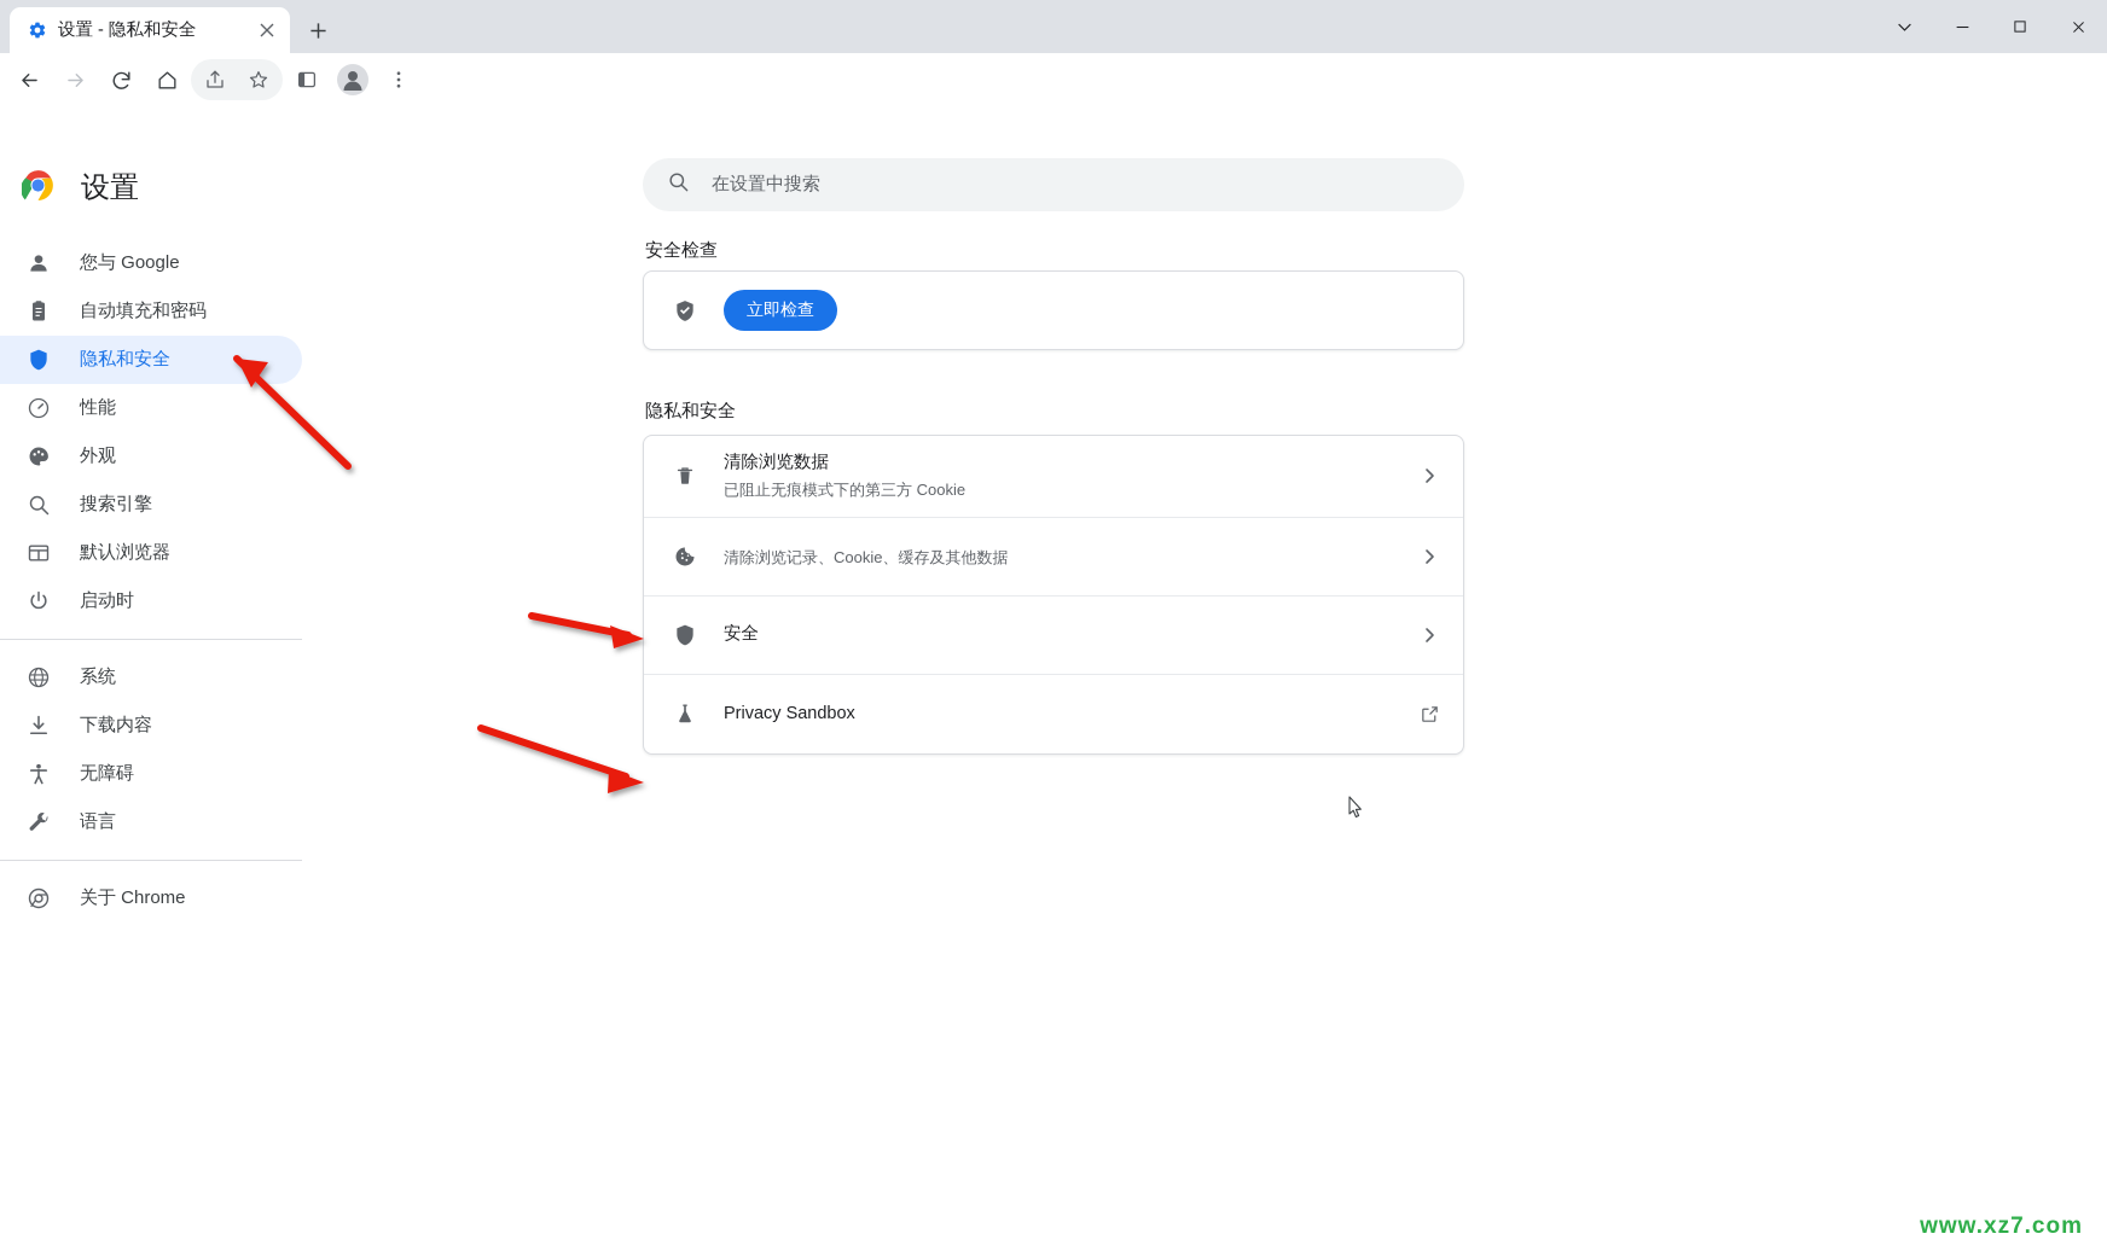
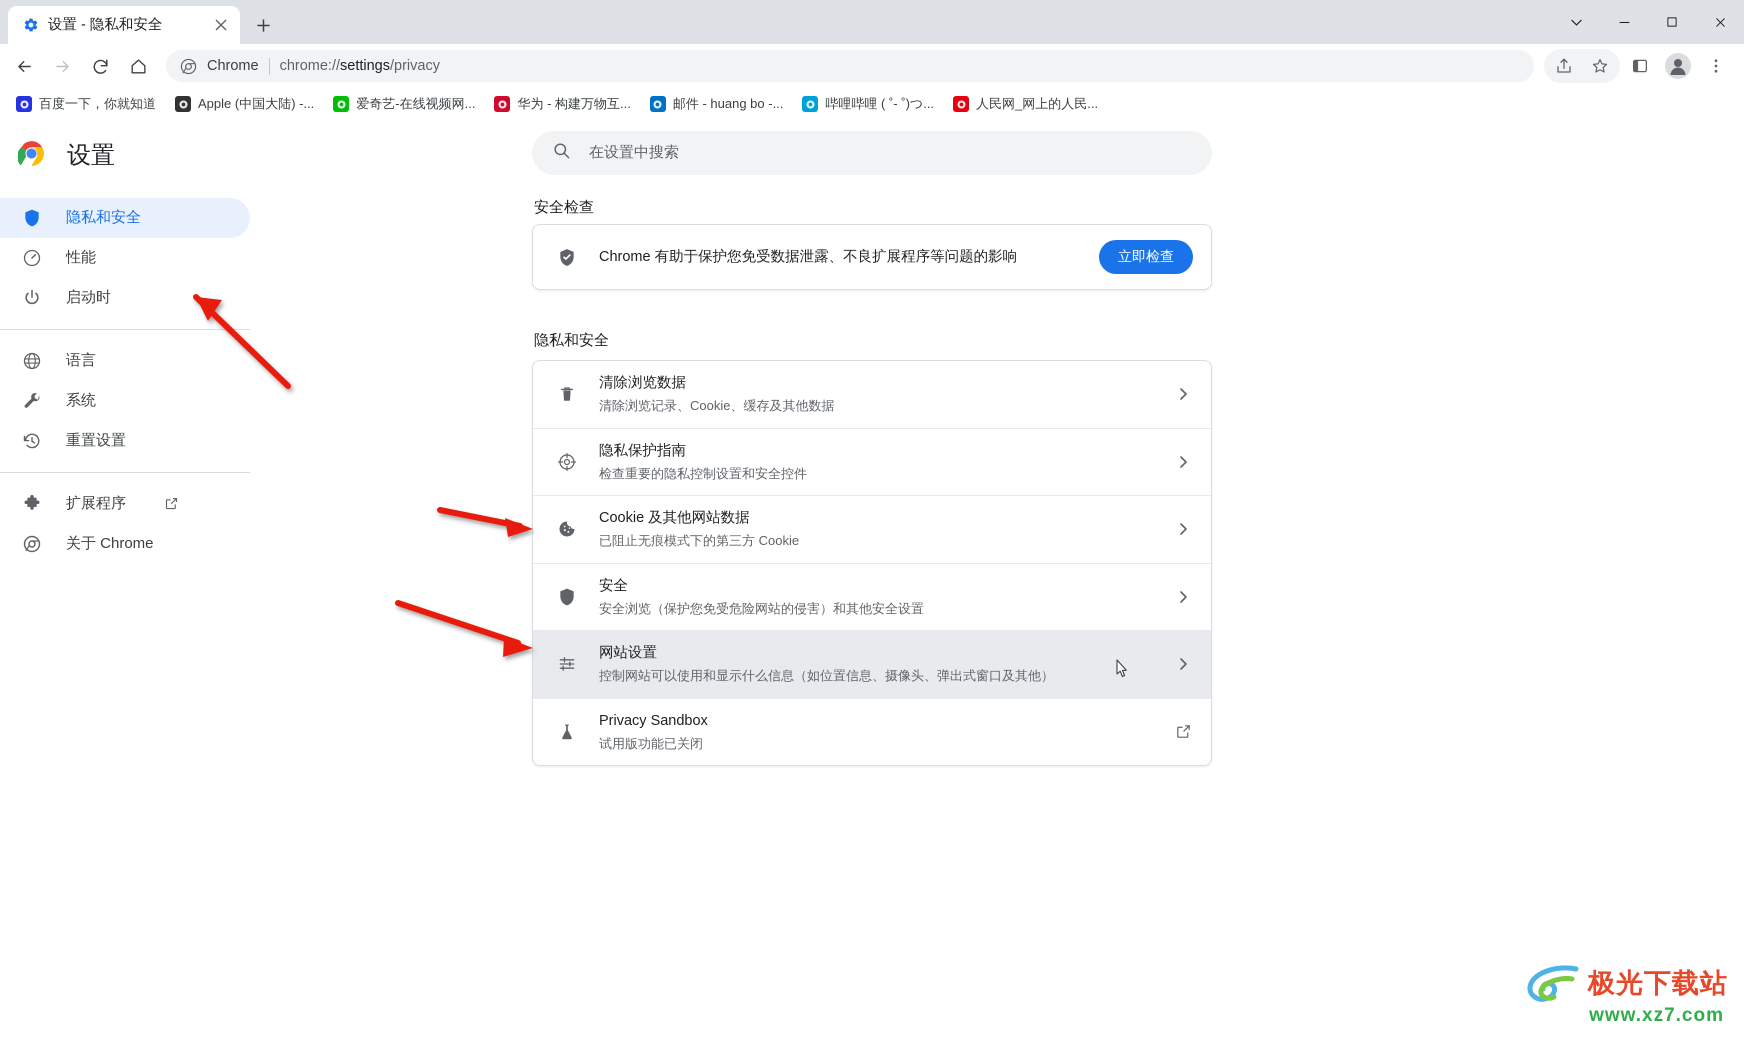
  设置 - 隐私和安全
+ Chrome
+ chrome://settings/privacy
+ 百度一下，你就知道
+ Apple (中国大陆) -...
+ 爱奇艺-在线视频网...
+ 华为 - 构建万物互...
+ 邮件 - huang bo -...
+ 哔哩哔哩 ( ˚- ˚)つ...
+ 人民网_网上的人民...
  设置
- 您与 Google
- 自动填充和密码
  隐私和安全
  性能
- 外观
- 搜索引擎
- 默认浏览器
  启动时
- 系统
+ 语言
- 下载内容
- 无障碍
- 语言
+ 系统
+ 重置设置
+ 扩展程序
  关于 Chrome
  在设置中搜索
  安全检查
+ Chrome 有助于保护您免受数据泄露、不良扩展程序等问题的影响
  立即检查
  隐私和安全
  清除浏览数据
- 已阻止无痕模式下的第三方 Cookie
+ 清除浏览记录、Cookie、缓存及其他数据
+ 隐私保护指南
+ 检查重要的隐私控制设置和安全控件
+ Cookie 及其他网站数据
- 清除浏览记录、Cookie、缓存及其他数据
+ 已阻止无痕模式下的第三方 Cookie
  安全
+ 安全浏览（保护您免受危险网站的侵害）和其他安全设置
+ 网站设置
+ 控制网站可以使用和显示什么信息（如位置信息、摄像头、弹出式窗口及其他）
  Privacy Sandbox
+ 试用版功能已关闭
+ 极光下载站
  www.xz7.com
